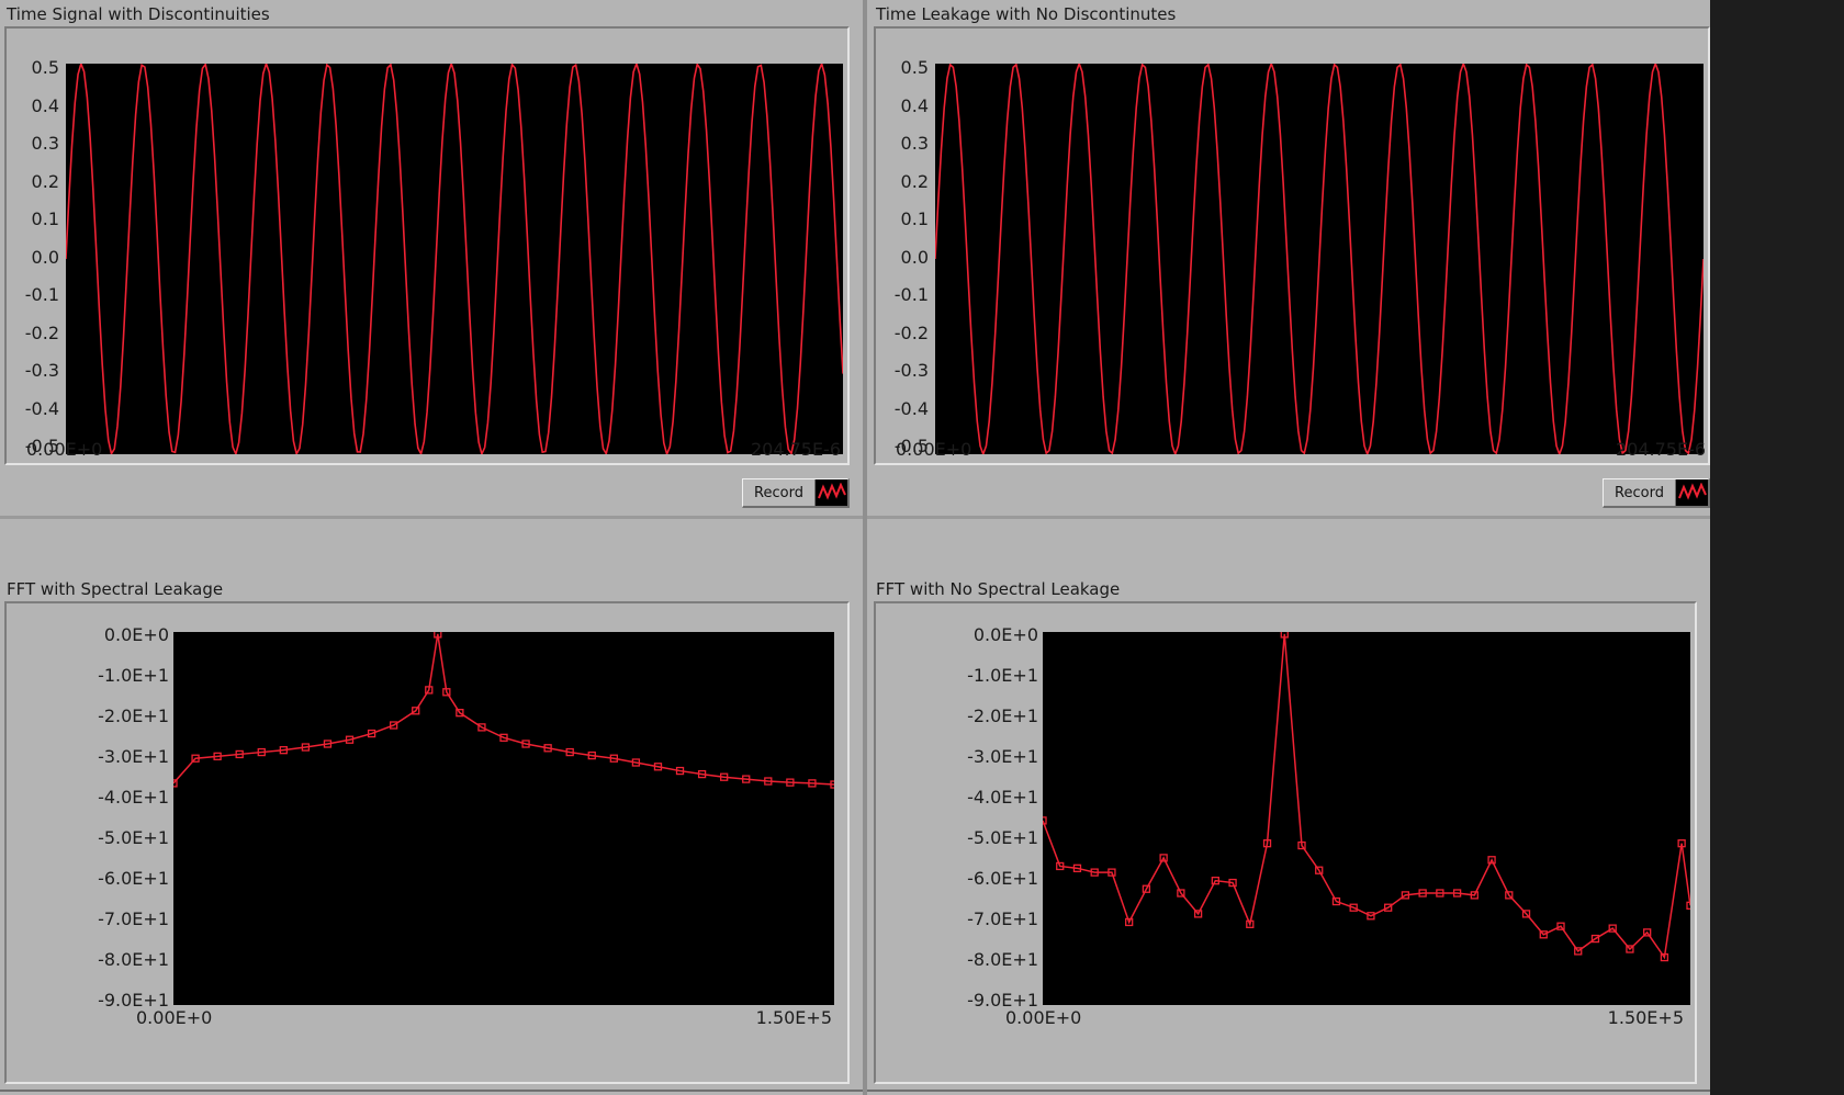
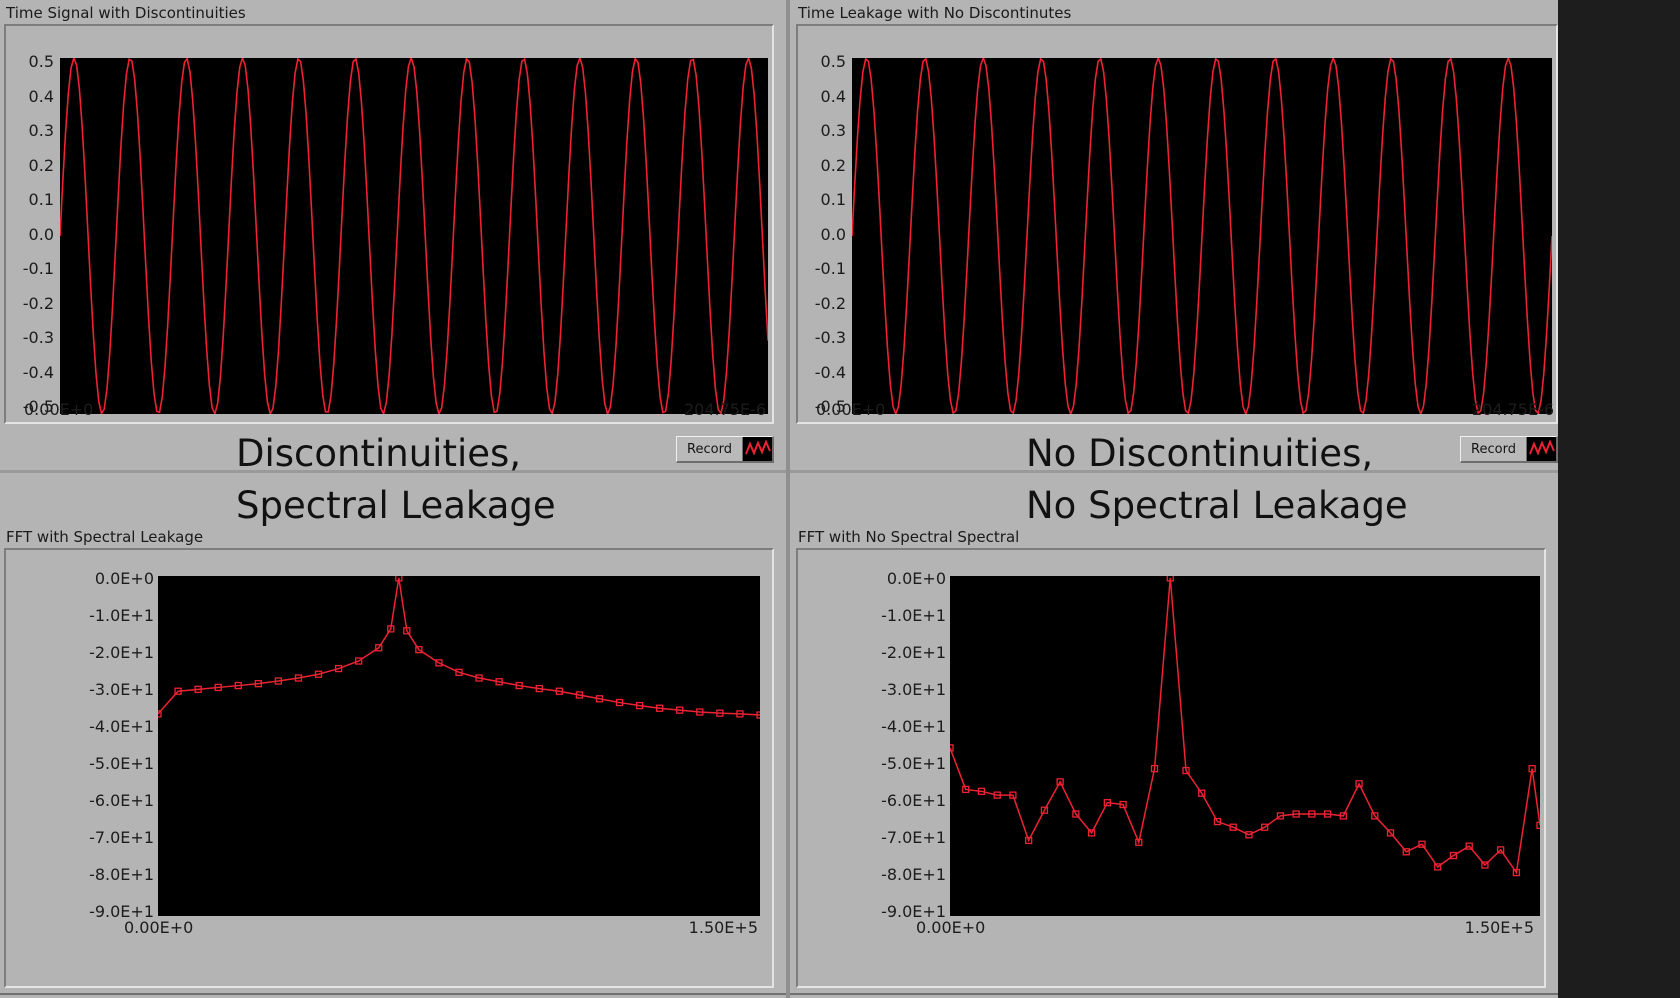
  Time Signal with Discontinuities
  0.5
  0.4
  0.3
  0.2
  0.1
  0.0
  -0.1
  -0.2
  -0.3
  -0.4
  -0.5
  0.00E+0
  204.75E-6
  Record
  Time Leakage with No Discontinutes
  0.5
  0.4
  0.3
  0.2
  0.1
  0.0
  -0.1
  -0.2
  -0.3
  -0.4
  -0.5
  0.00E+0
  204.75E-6
  Record
  FFT with Spectral Leakage
  0.0E+0
  -1.0E+1
  -2.0E+1
  -3.0E+1
  -4.0E+1
  -5.0E+1
  -6.0E+1
  -7.0E+1
  -8.0E+1
  -9.0E+1
  0.00E+0
  1.50E+5
- FFT with No Spectral Leakage
+ FFT with No Spectral Spectral
  0.0E+0
  -1.0E+1
  -2.0E+1
  -3.0E+1
  -4.0E+1
  -5.0E+1
  -6.0E+1
  -7.0E+1
  -8.0E+1
  -9.0E+1
  0.00E+0
  1.50E+5
+ Discontinuities,
+ Spectral Leakage
+ No Discontinuities,
+ No Spectral Leakage
